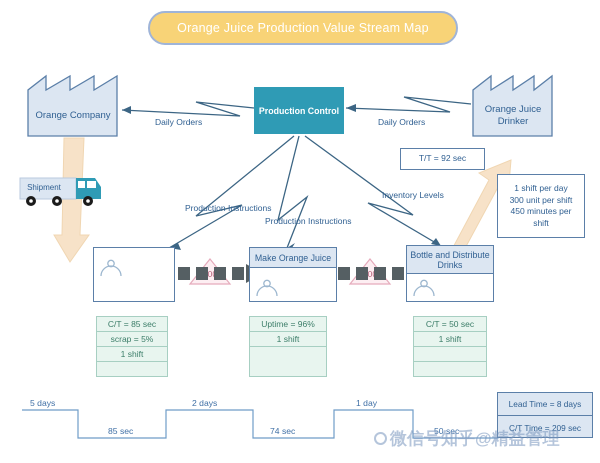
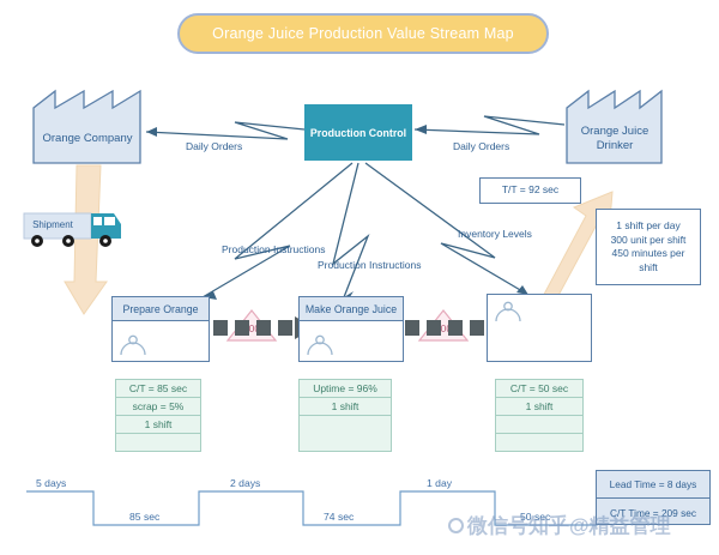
  Orange Juice Production Value Stream Map
  Orange Company
  Orange Juice
  Drinker
  Production Control
  Daily Orders
  Daily Orders
  Production Instructions
  Production Instructions
  Inventory Levels
  Shipment
+ Prepare Orange
  Make Orange Juice
- Bottle and Distribute
- Drinks
  C/T = 85 sec
  scrap = 5%
  1 shift
  Uptime = 96%
  1 shift
  C/T = 50 sec
  1 shift
  T/T = 92 sec
  1 shift per day
  300 unit per shift
  450 minutes per
  shift
  5 days
  2 days
  1 day
  85 sec
  74 sec
  50 sec
  Lead Time = 8 days
  C/T Time = 209 sec
  微信号知乎@精益管理
